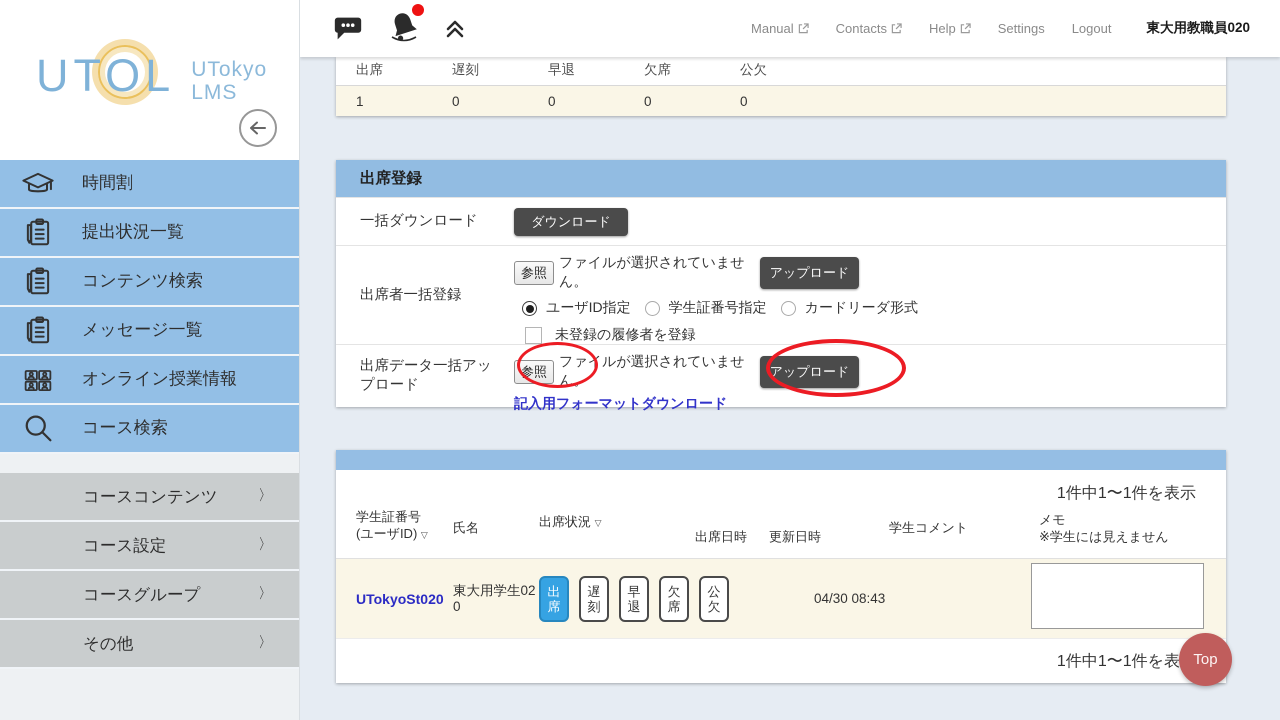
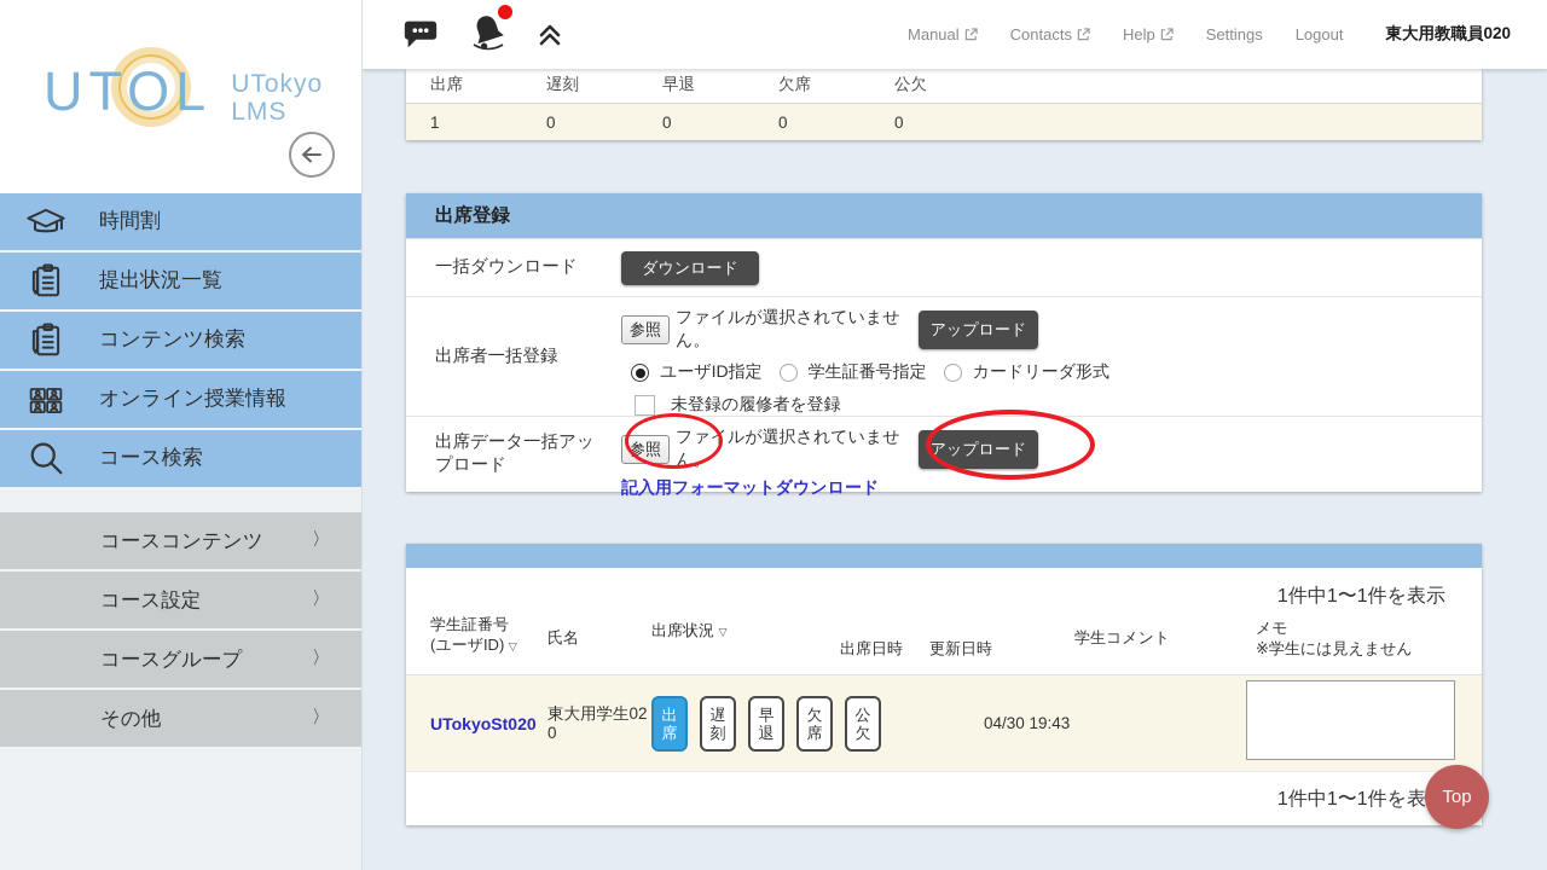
  UTOL
  UTokyo
  LMS
  時間割
  提出状況一覧
  コンテンツ検索
- メッセージ一覧
  オンライン授業情報
  コース検索
  コースコンテンツ
  〉
  コース設定
  〉
  コースグループ
  〉
  その他
  〉
  Manual
  Contacts
  Help
  Settings
  Logout
  東大用教職員020
  出席
  遅刻
  早退
  欠席
  公欠
  1
  0
  0
  0
  0
  出席登録
  一括ダウンロード
  ダウンロード
  出席者一括登録
  参照
  ファイルが選択されていません。
  アップロード
  ユーザID指定
  学生証番号指定
  カードリーダ形式
  未登録の履修者を登録
  出席データ一括アップロード
  参照
  ファイルが選択されていません。
  アップロード
  記入用フォーマットダウンロード
  1件中1〜1件を表示
  学生証番号
  (ユーザID) ▽
  氏名
  出席状況 ▽
  出席日時
  更新日時
  学生コメント
  メモ
  ※学生には見えません
  UTokyoSt020
  東大用学生020
  出席
  遅刻
  早退
  欠席
  公欠
- 04/30 08:43
+ 04/30 19:43
  1件中1〜1件を表
  Top
